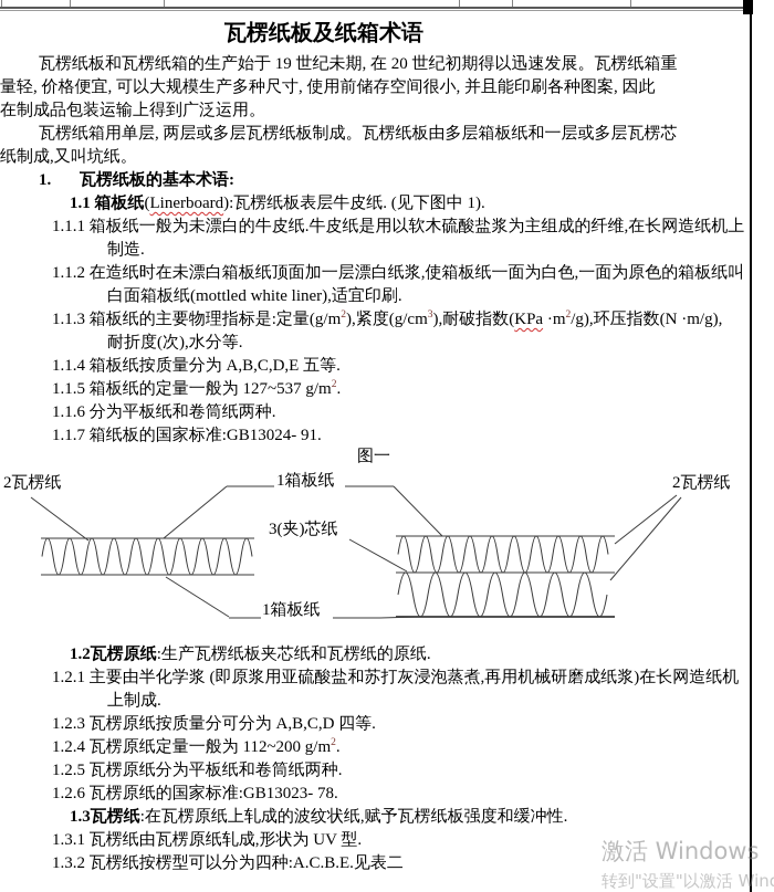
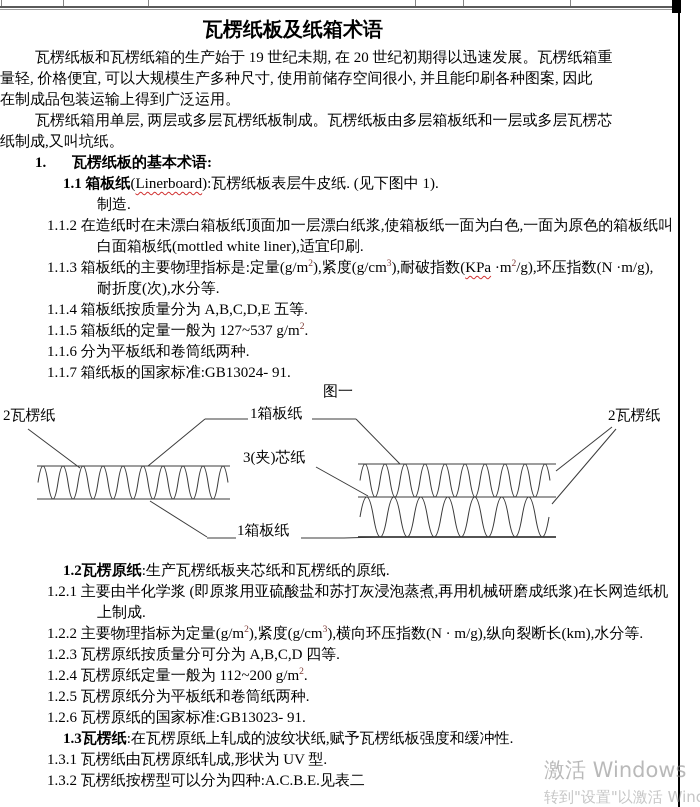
  瓦楞纸板及纸箱术语
  瓦楞纸板和瓦楞纸箱的生产始于 19 世纪未期, 在 20 世纪初期得以迅速发展。瓦楞纸箱重
  量轻, 价格便宜, 可以大规模生产多种尺寸, 使用前储存空间很小, 并且能印刷各种图案, 因此
  在制成品包装运输上得到广泛运用。
  瓦楞纸箱用单层, 两层或多层瓦楞纸板制成。瓦楞纸板由多层箱板纸和一层或多层瓦楞芯
  纸制成,又叫坑纸。
  1. 瓦楞纸板的基本术语:
  1.1 箱板纸(Linerboard):瓦楞纸板表层牛皮纸. (见下图中 1).
- 1.1.1 箱板纸一般为未漂白的牛皮纸.牛皮纸是用以软木硫酸盐浆为主组成的纤维,在长网造纸机上
  制造.
  1.1.2 在造纸时在未漂白箱板纸顶面加一层漂白纸浆,使箱板纸一面为白色,一面为原色的箱板纸叫
  白面箱板纸(mottled white liner),适宜印刷.
  1.1.3 箱板纸的主要物理指标是:定量(g/m2),紧度(g/cm3),耐破指数(KPa ·m2/g),环压指数(N ·m/g),
  耐折度(次),水分等.
  1.1.4 箱板纸按质量分为 A,B,C,D,E 五等.
  1.1.5 箱板纸的定量一般为 127~537 g/m2.
  1.1.6 分为平板纸和卷筒纸两种.
  1.1.7 箱纸板的国家标准:GB13024- 91.
  图一
  2瓦楞纸
  1箱板纸
  2瓦楞纸
  3(夹)芯纸
  1箱板纸
  1.2瓦楞原纸:生产瓦楞纸板夹芯纸和瓦楞纸的原纸.
  1.2.1 主要由半化学浆 (即原浆用亚硫酸盐和苏打灰浸泡蒸煮,再用机械研磨成纸浆)在长网造纸机
  上制成.
+ 1.2.2 主要物理指标为定量(g/m2),紧度(g/cm3),横向环压指数(N · m/g),纵向裂断长(km),水分等.
  1.2.3 瓦楞原纸按质量分可分为 A,B,C,D 四等.
  1.2.4 瓦楞原纸定量一般为 112~200 g/m2.
  1.2.5 瓦楞原纸分为平板纸和卷筒纸两种.
- 1.2.6 瓦楞原纸的国家标准:GB13023- 78.
+ 1.2.6 瓦楞原纸的国家标准:GB13023- 91.
  1.3瓦楞纸:在瓦楞原纸上轧成的波纹状纸,赋予瓦楞纸板强度和缓冲性.
  1.3.1 瓦楞纸由瓦楞原纸轧成,形状为 UV 型.
  1.3.2 瓦楞纸按楞型可以分为四种:A.C.B.E.见表二
  激活 Windows
  转到"设置"以激活 Win
